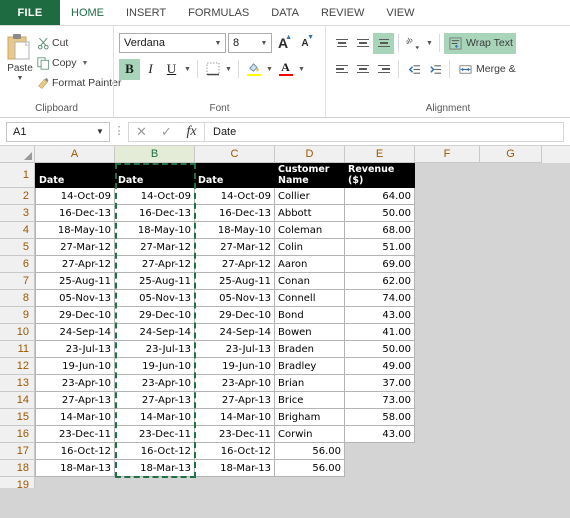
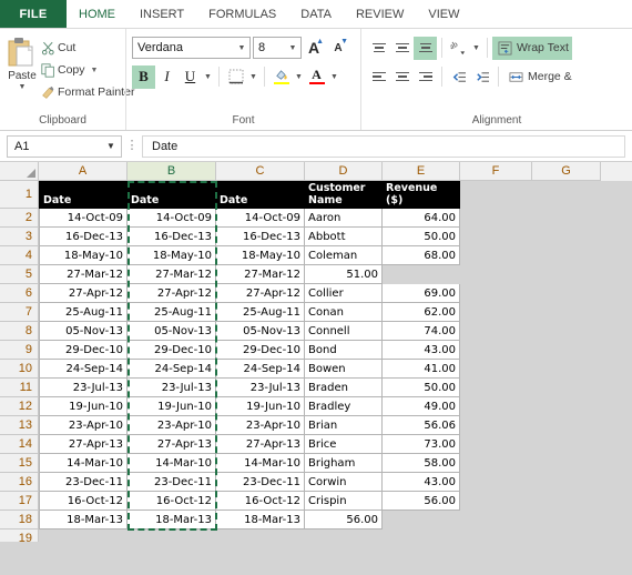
  FILE
  HOME
  INSERT
  FORMULAS
  DATA
  REVIEW
  VIEW
  Paste
  Cut
  Copy
  Format Painter
  Clipboard
  Verdana
  8
  A
  A
  B
  I
  U
  A
  Font
  Wrap Text
  Merge &
  Alignment
  A1
  ▼
  ⋮
- ✕
- ✓
- fx
  Date
  A
  B
  C
  D
  E
  F
  G
  1
  2
  3
  4
  5
  6
  7
  8
  9
  10
  11
  12
  13
  14
  15
  16
  17
  18
  19
  Date
  Date
  Date
  Customer Name
  Revenue ($)
  14-Oct-09
  14-Oct-09
  14-Oct-09
- Collier
+ Aaron
  64.00
  16-Dec-13
  16-Dec-13
  16-Dec-13
  Abbott
  50.00
  18-May-10
  18-May-10
  18-May-10
  Coleman
  68.00
  27-Mar-12
  27-Mar-12
  27-Mar-12
- Colin
  51.00
  27-Apr-12
  27-Apr-12
  27-Apr-12
- Aaron
+ Collier
  69.00
  25-Aug-11
  25-Aug-11
  25-Aug-11
  Conan
  62.00
  05-Nov-13
  05-Nov-13
  05-Nov-13
  Connell
  74.00
  29-Dec-10
  29-Dec-10
  29-Dec-10
  Bond
  43.00
  24-Sep-14
  24-Sep-14
  24-Sep-14
  Bowen
  41.00
  23-Jul-13
  23-Jul-13
  23-Jul-13
  Braden
  50.00
  19-Jun-10
  19-Jun-10
  19-Jun-10
  Bradley
  49.00
  23-Apr-10
  23-Apr-10
  23-Apr-10
  Brian
- 37.00
+ 56.06
  27-Apr-13
  27-Apr-13
  27-Apr-13
  Brice
  73.00
  14-Mar-10
  14-Mar-10
  14-Mar-10
  Brigham
  58.00
  23-Dec-11
  23-Dec-11
  23-Dec-11
  Corwin
  43.00
  16-Oct-12
  16-Oct-12
  16-Oct-12
+ Crispin
  56.00
  18-Mar-13
  18-Mar-13
  18-Mar-13
  56.00
